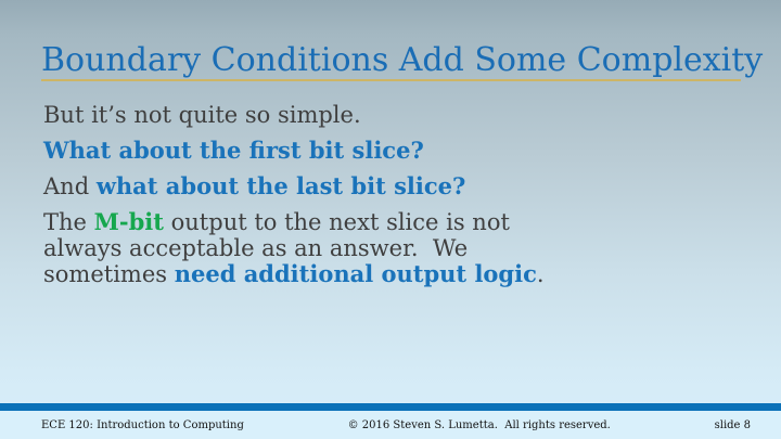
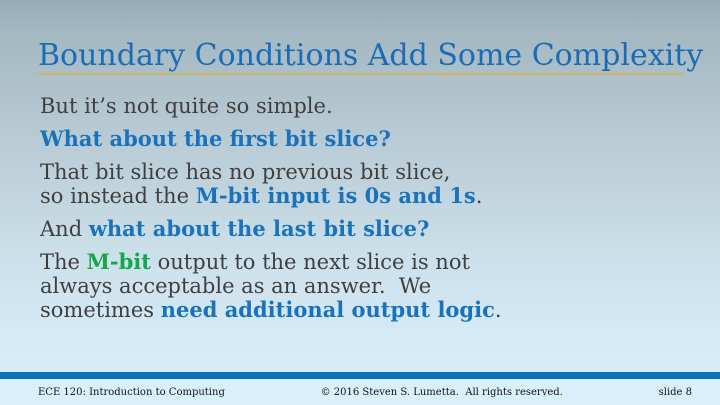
  Boundary Conditions Add Some Complexity
  But it’s not quite so simple.
  What about the first bit slice?
+ That bit slice has no previous bit slice,
+ so instead the M-bit input is 0s and 1s.
  And what about the last bit slice?
  The M-bit output to the next slice is not
  always acceptable as an answer. We
  sometimes need additional output logic.
  ECE 120: Introduction to Computing
  © 2016 Steven S. Lumetta. All rights reserved.
  slide 8
